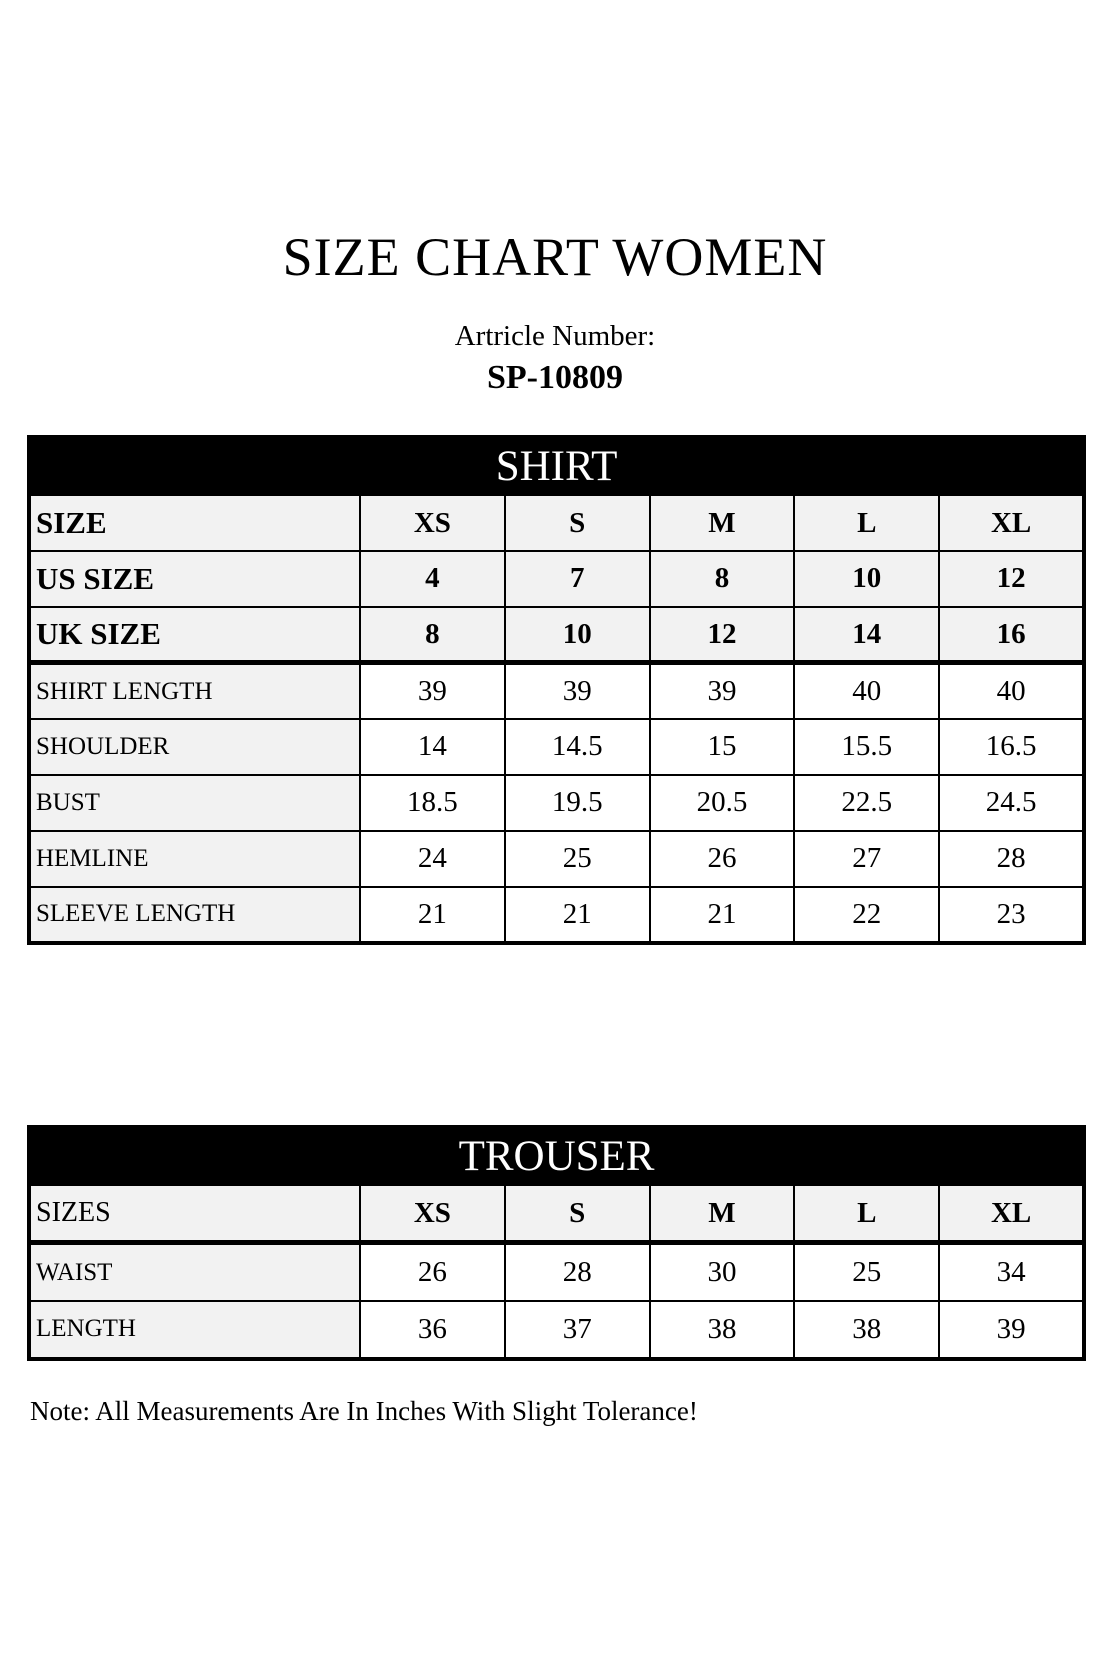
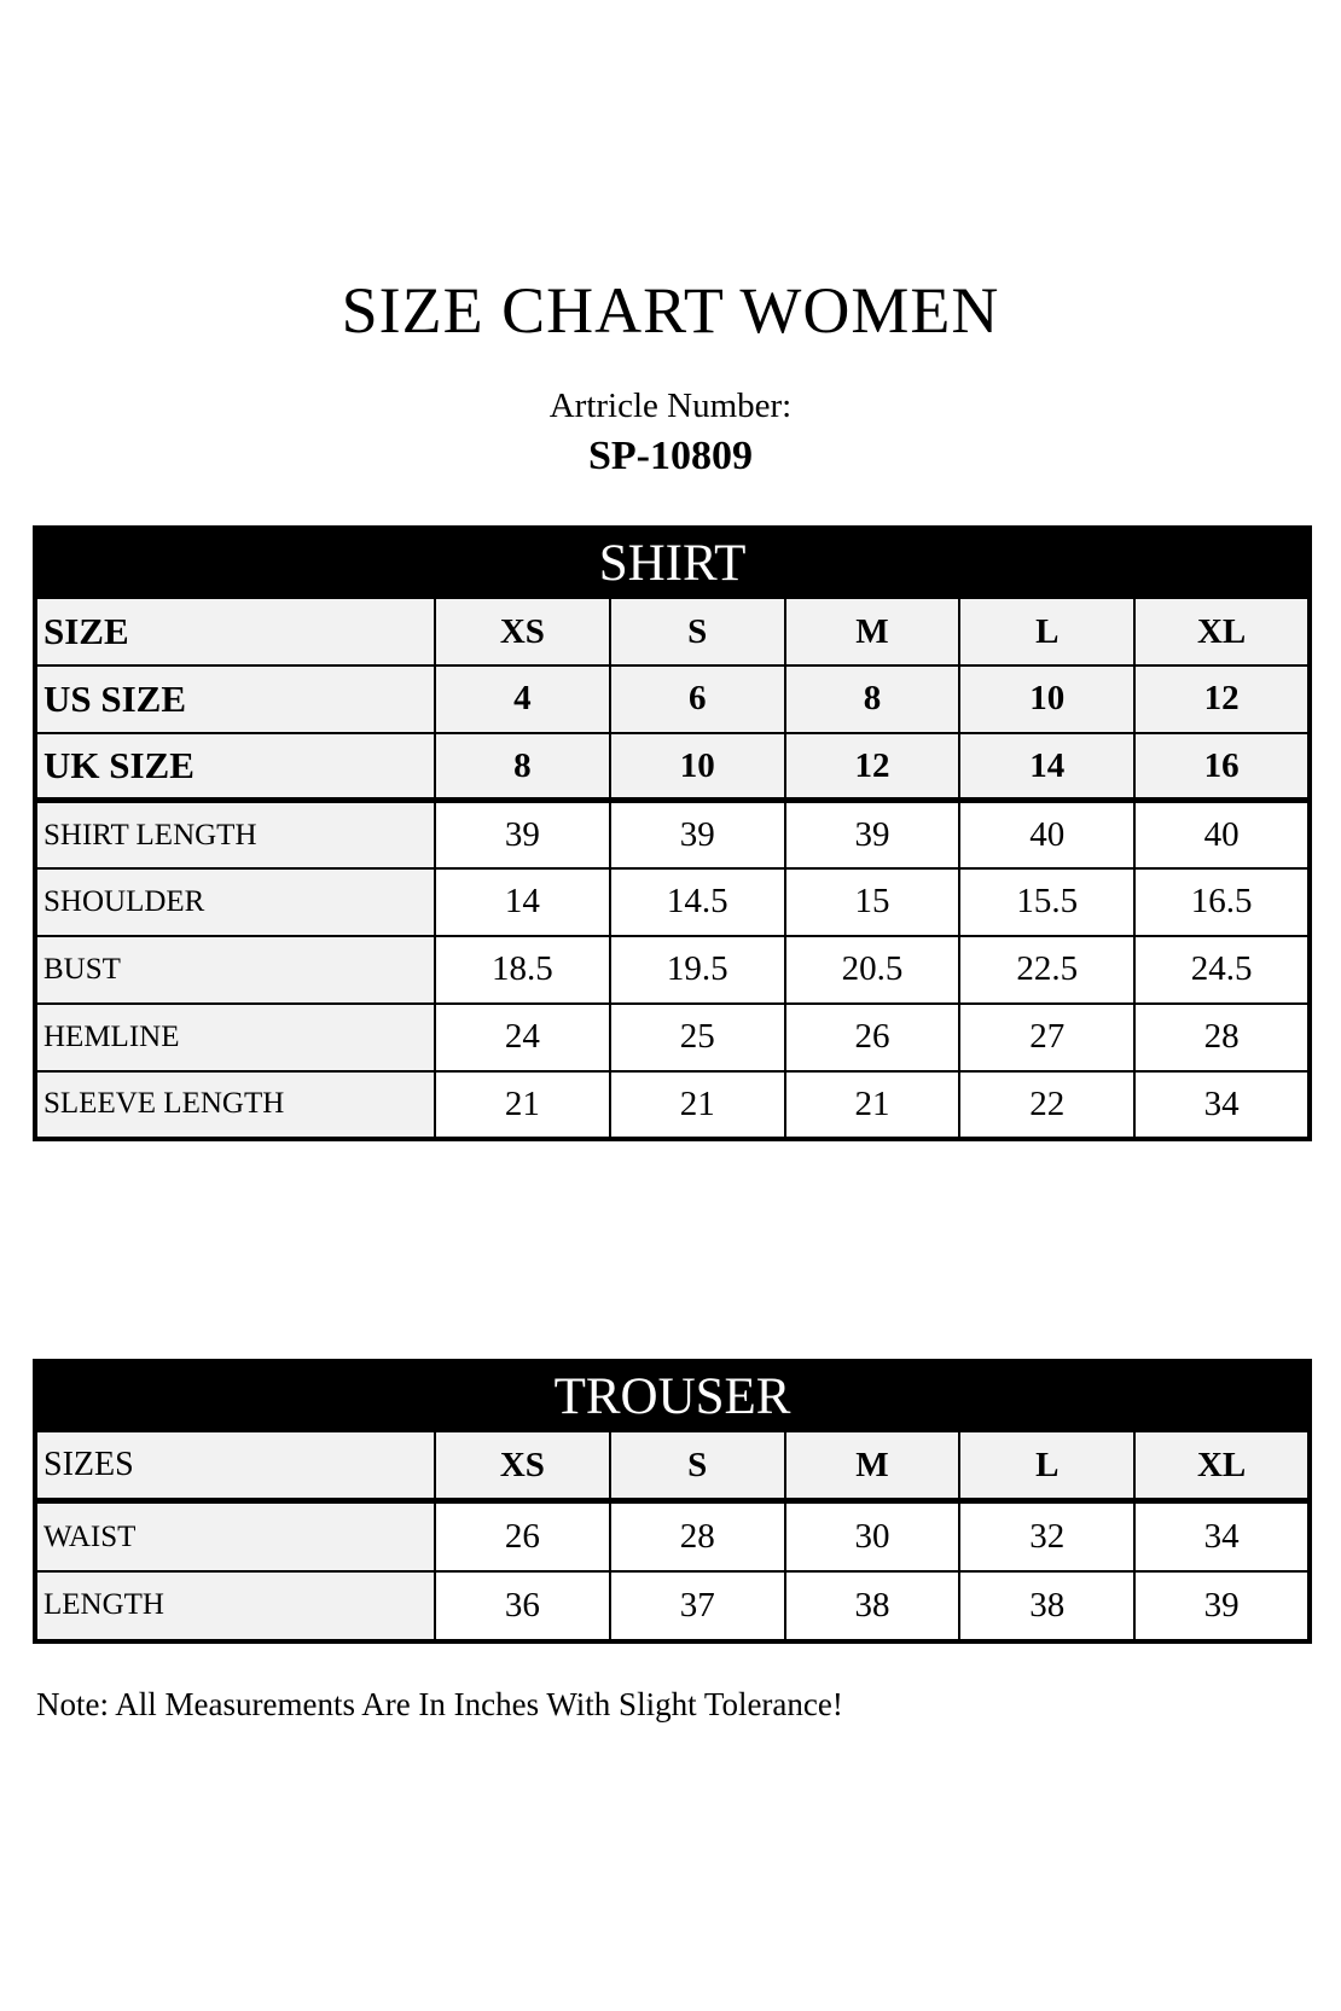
  SIZE CHART WOMEN
  Artricle Number:
  SP-10809
  SHIRT
  SIZE	XS	S	M	L	XL
- US SIZE	4	7	8	10	12
+ US SIZE	4	6	8	10	12
  UK SIZE	8	10	12	14	16
  SHIRT LENGTH	39	39	39	40	40
  SHOULDER	14	14.5	15	15.5	16.5
  BUST	18.5	19.5	20.5	22.5	24.5
  HEMLINE	24	25	26	27	28
- SLEEVE LENGTH	21	21	21	22	23
+ SLEEVE LENGTH	21	21	21	22	34
  TROUSER
  SIZES	XS	S	M	L	XL
- WAIST	26	28	30	25	34
+ WAIST	26	28	30	32	34
  LENGTH	36	37	38	38	39
  Note: All Measurements Are In Inches With Slight Tolerance!
